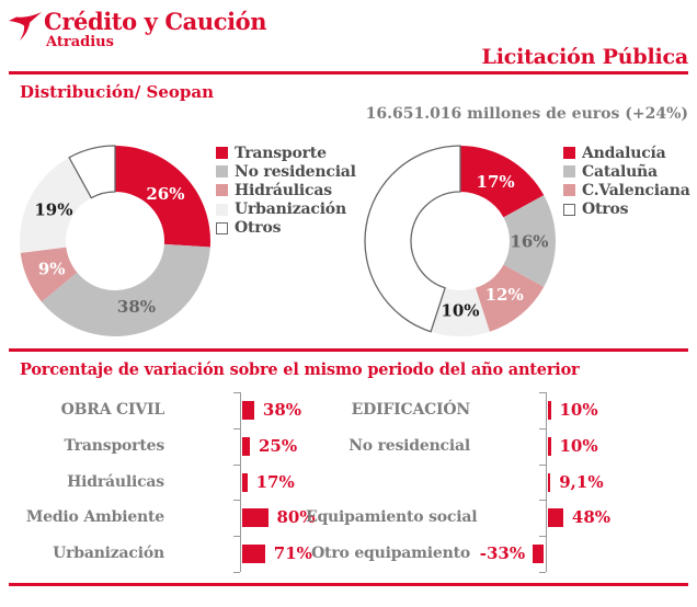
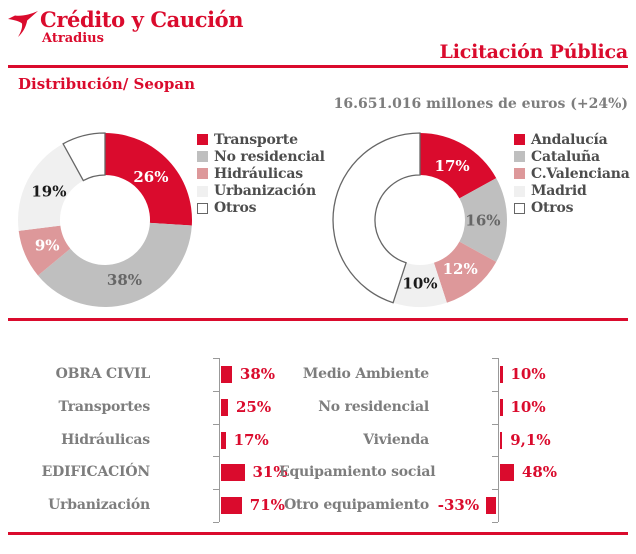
  Crédito y Caución
  Atradius
  Licitación Pública
  Distribución/ Seopan
  16.651.016 millones de euros (+24%)
  26%
  38%
  9%
  19%
  Transporte
  No residencial
  Hidráulicas
  Urbanización
  Otros
  17%
  16%
  12%
  10%
  Andalucía
  Cataluña
  C.Valenciana
+ Madrid
  Otros
- Porcentaje de variación sobre el mismo periodo del año anterior
  OBRA CIVIL
  38%
  Transportes
  25%
  Hidráulicas
  17%
- Medio Ambiente
+ EDIFICACIÓN
- 80%
+ 31%
  Urbanización
  71%
- EDIFICACIÓN
+ Medio Ambiente
  10%
  No residencial
  10%
+ Vivienda
  9,1%
  Equipamiento social
  48%
  Otro equipamiento
  -33%
